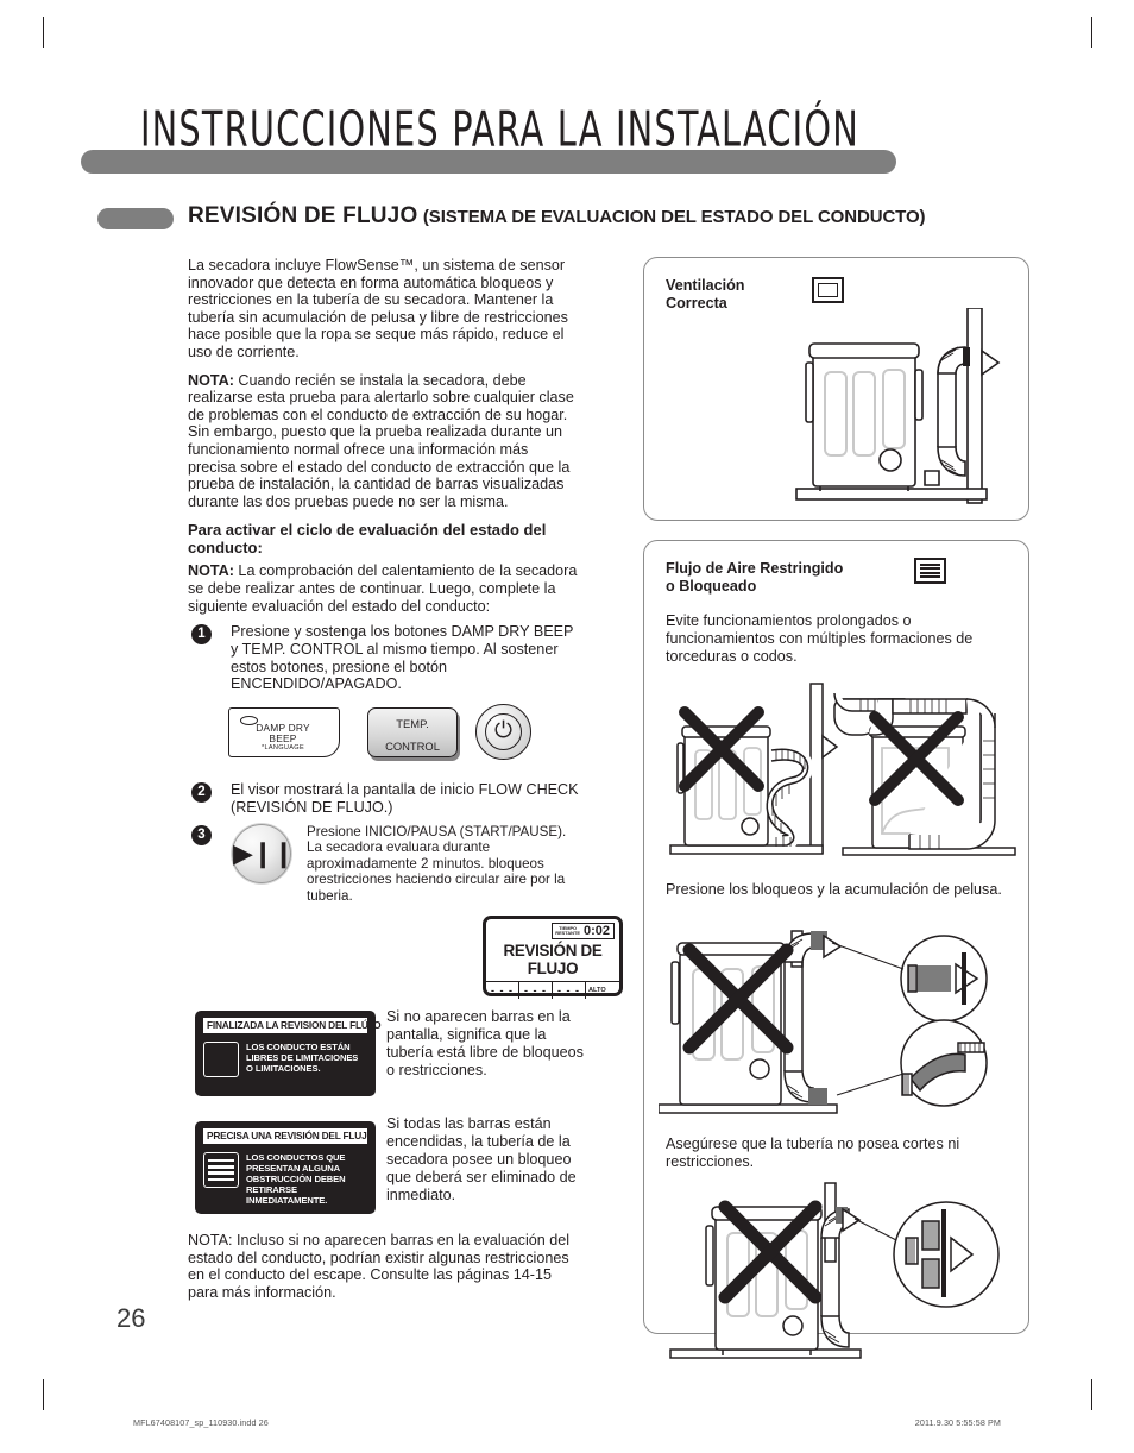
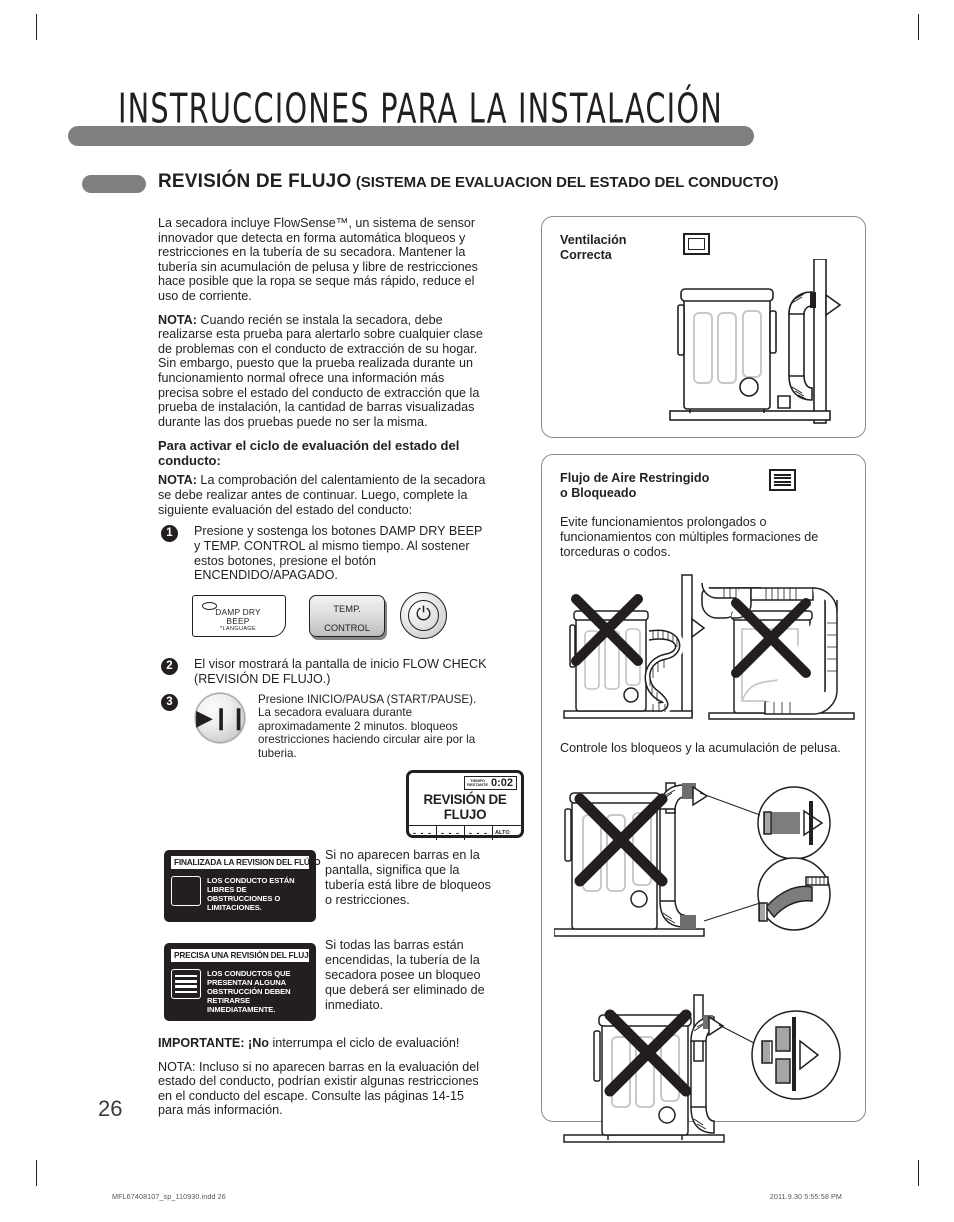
  INSTRUCCIONES PARA LA INSTALACIÓN
  REVISIÓN DE FLUJO (SISTEMA DE EVALUACION DEL ESTADO DEL CONDUCTO)
  La secadora incluye FlowSense™, un sistema de sensor innovador que detecta en forma automática bloqueos y restricciones en la tubería de su secadora. Mantener la tubería sin acumulación de pelusa y libre de restricciones hace posible que la ropa se seque más rápido, reduce el uso de corriente.
  NOTA: Cuando recién se instala la secadora, debe realizarse esta prueba para alertarlo sobre cualquier clase de problemas con el conducto de extracción de su hogar. Sin embargo, puesto que la prueba realizada durante un funcionamiento normal ofrece una información más precisa sobre el estado del conducto de extracción que la prueba de instalación, la cantidad de barras visualizadas durante las dos pruebas puede no ser la misma.
  Para activar el ciclo de evaluación del estado del conducto:
  NOTA: La comprobación del calentamiento de la secadora se debe realizar antes de continuar. Luego, complete la siguiente evaluación del estado del conducto:
  1
  Presione y sostenga los botones DAMP DRY BEEP y TEMP. CONTROL al mismo tiempo. Al sostener estos botones, presione el botón ENCENDIDO/APAGADO.
  DAMP DRY
  BEEP
  TEMP.
  CONTROL
  ⏻
  2
  El visor mostrará la pantalla de inicio FLOW CHECK (REVISIÓN DE FLUJO.)
  3
  ▶❙❙
  Presione INICIO/PAUSA (START/PAUSE). La secadora evaluara durante aproximadamente 2 minutos. bloqueos orestricciones haciendo circular aire por la tuberia.
  0:02
  REVISIÓN DE FLUJO
  - - -
  - - -
  - - -
  FINALIZADA LA REVISION DEL FLÚJO
- LOS CONDUCTO ESTÁN LIBRES DE LIMITACIONES O LIMITACIONES.
+ LOS CONDUCTO ESTÁN LIBRES DE OBSTRUCCIONES O LIMITACIONES.
  Si no aparecen barras en la pantalla, significa que la tubería está libre de bloqueos o restricciones.
  PRECISA UNA REVISIÓN DEL FLUJO
  LOS CONDUCTOS QUE PRESENTAN ALGUNA OBSTRUCCIÓN DEBEN RETIRARSE INMEDIATAMENTE.
  Si todas las barras están encendidas, la tubería de la secadora posee un bloqueo que deberá ser eliminado de inmediato.
+ IMPORTANTE: ¡No interrumpa el ciclo de evaluación!
  NOTA: Incluso si no aparecen barras en la evaluación del estado del conducto, podrían existir algunas restricciones en el conducto del escape. Consulte las páginas 14-15 para más información.
  26
  MFL67408107_sp_110930.indd 26
  2011.9.30 5:55:58 PM
  Ventilación
  Correcta
  Flujo de Aire Restringido
  o Bloqueado
  Evite funcionamientos prolongados o funcionamientos con múltiples formaciones de torceduras o codos.
- Presione los bloqueos y la acumulación de pelusa.
+ Controle los bloqueos y la acumulación de pelusa.
- Asegúrese que la tubería no posea cortes ni restricciones.
